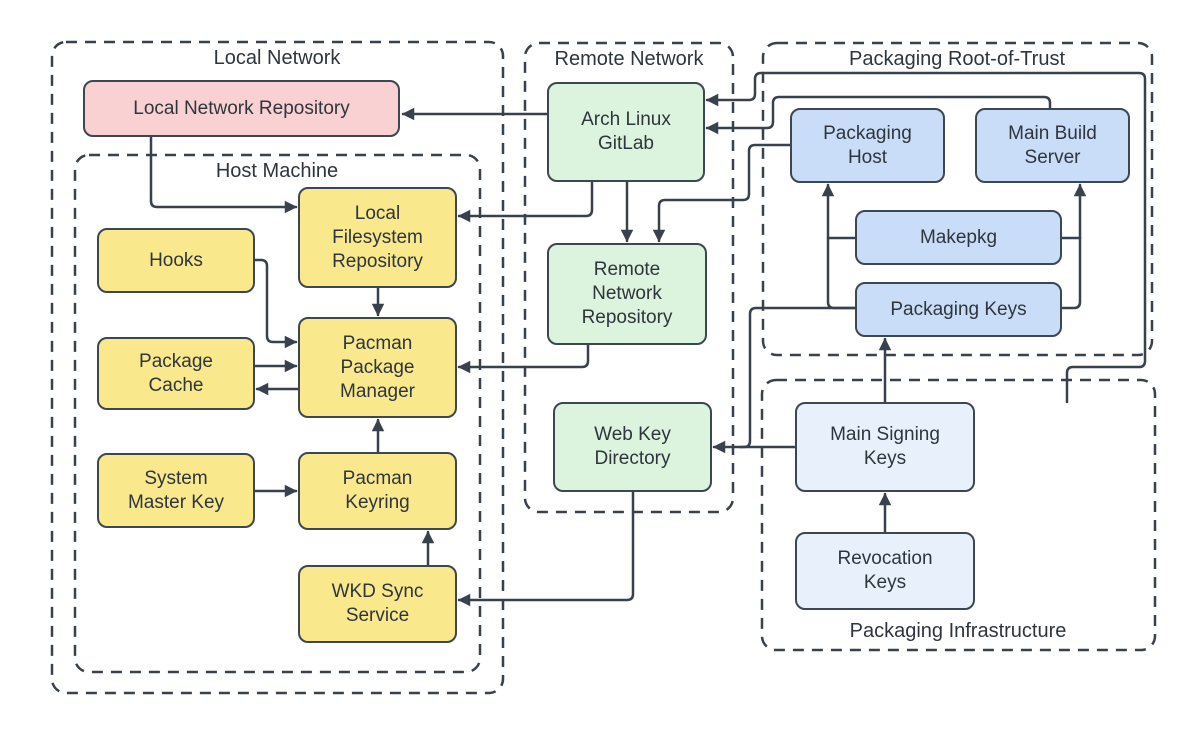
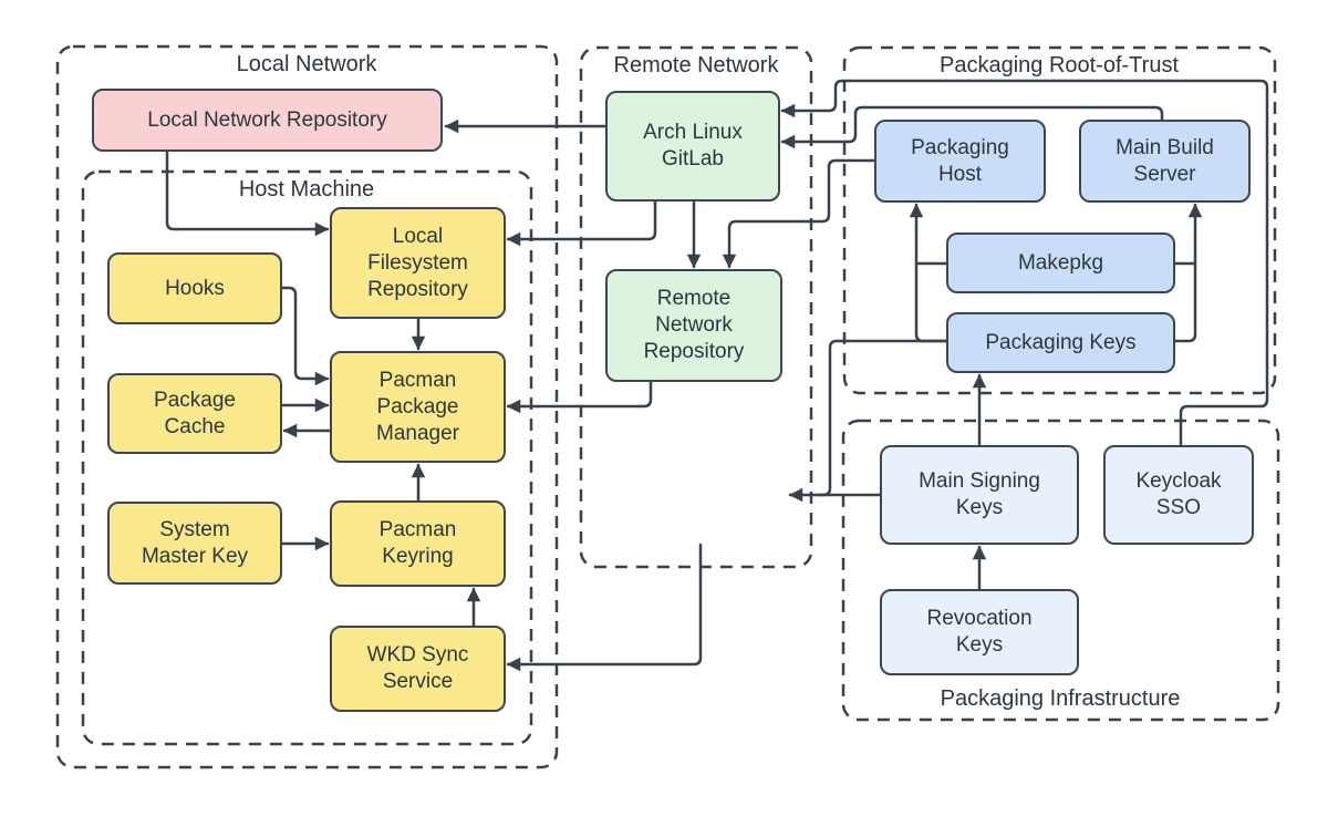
  Local Network
  Host Machine
  Remote Network
  Packaging Root-of-Trust
  Packaging Infrastructure
  Local Network Repository
  Local
  Filesystem
  Repository
  Hooks
  Package
  Cache
  Pacman
  Package
  Manager
  System
  Master Key
  Pacman
  Keyring
  WKD Sync
  Service
  Arch Linux
  GitLab
  Remote
  Network
  Repository
- Web Key
- Directory
  Packaging
  Host
  Main Build
  Server
  Makepkg
  Packaging Keys
  Main Signing
  Keys
+ Keycloak
+ SSO
  Revocation
  Keys
